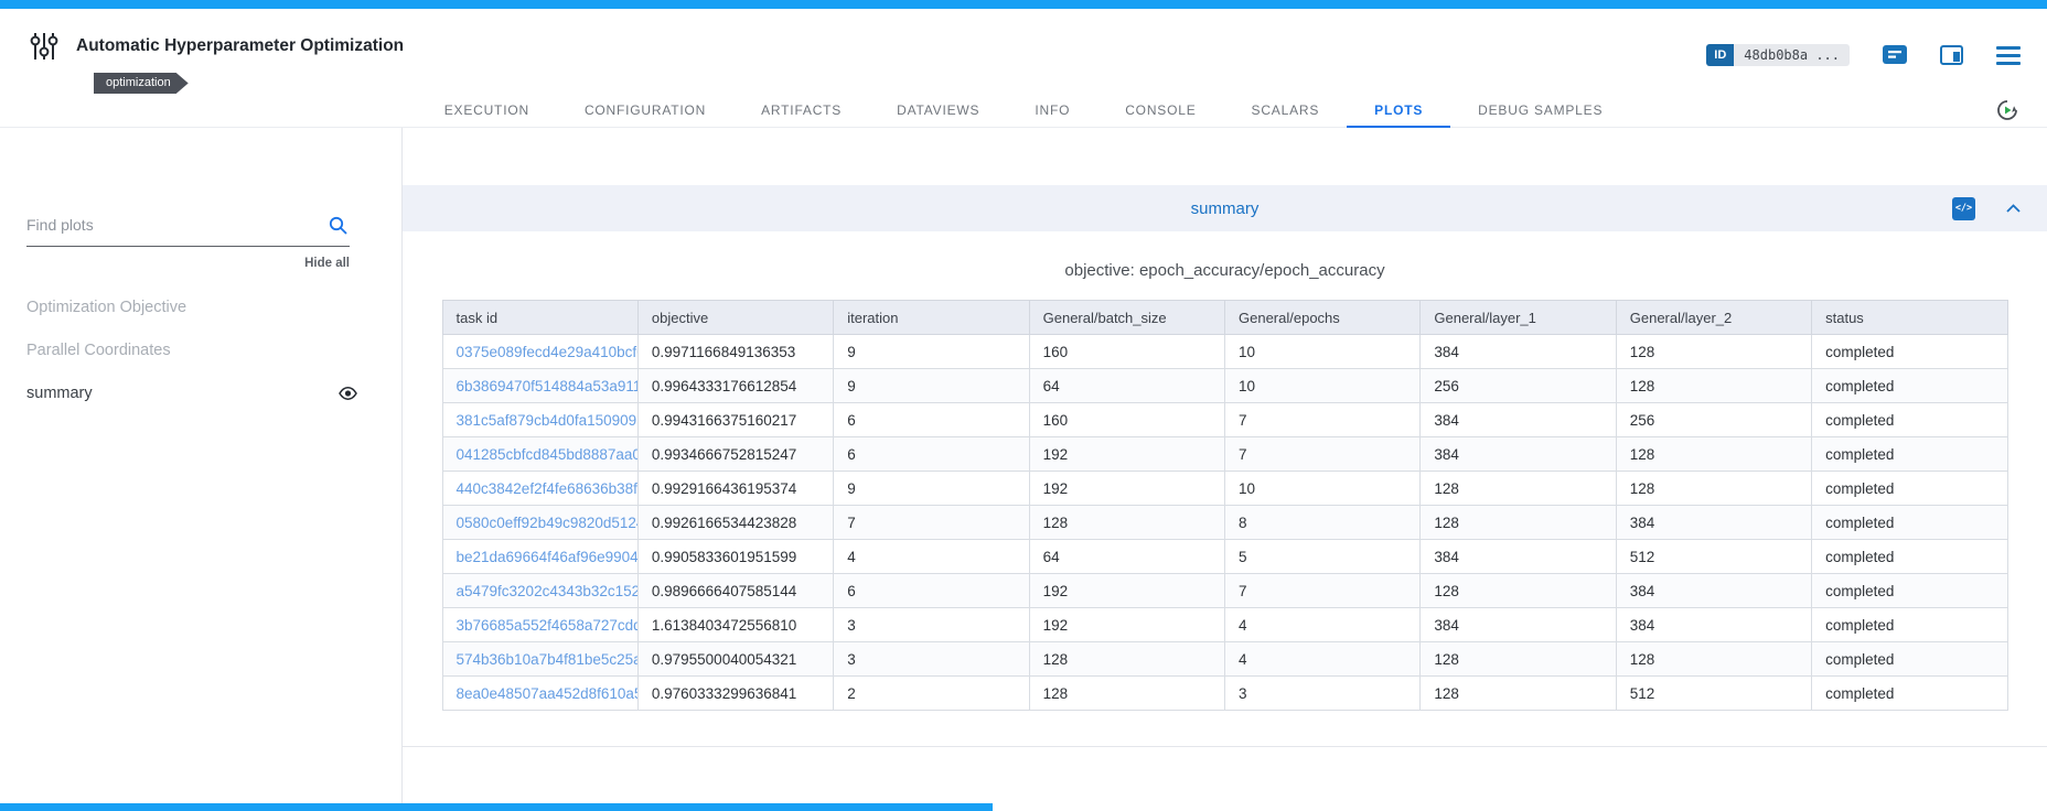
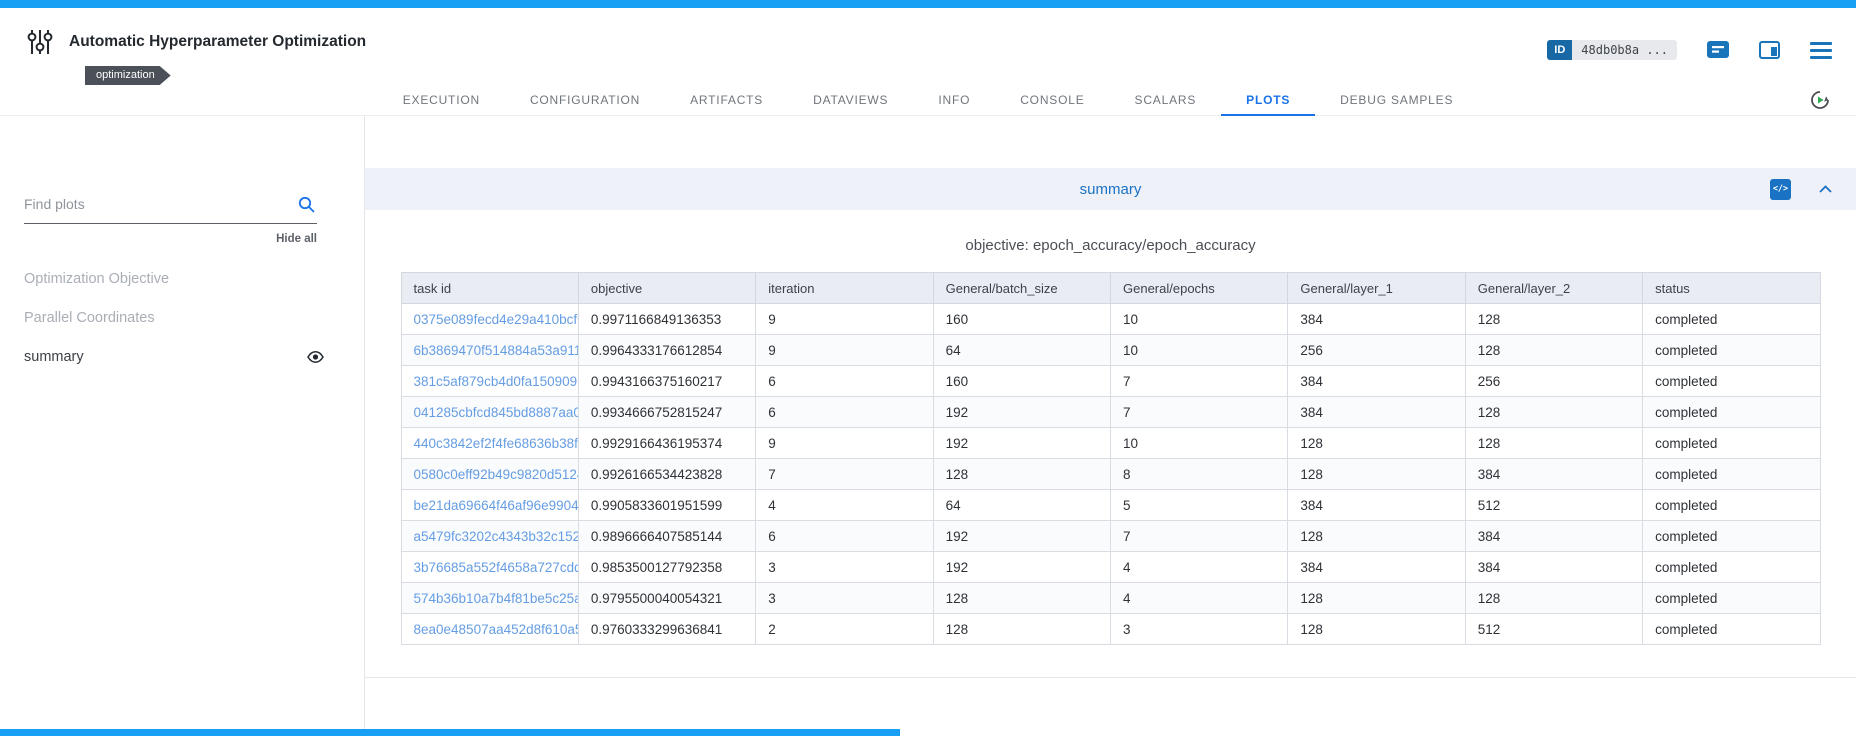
  Automatic Hyperparameter Optimization
  optimization
  ID
  48db0b8a ...
  EXECUTION
  CONFIGURATION
  ARTIFACTS
  DATAVIEWS
  INFO
  CONSOLE
  SCALARS
  PLOTS
  DEBUG SAMPLES
  Find plots
  Hide all
  Optimization Objective
  Parallel Coordinates
  summary
  summary
  </>
  objective: epoch_accuracy/epoch_accuracy
  task id	objective	iteration	General/batch_size	General/epochs	General/layer_1	General/layer_2	status
  0375e089fecd4e29a410bcf	0.9971166849136353	9	160	10	384	128	completed
  6b3869470f514884a53a911	0.9964333176612854	9	64	10	256	128	completed
  381c5af879cb4d0fa150909	0.9943166375160217	6	160	7	384	256	completed
  041285cbfcd845bd8887aa0	0.9934666752815247	6	192	7	384	128	completed
  440c3842ef2f4fe68636b38f	0.9929166436195374	9	192	10	128	128	completed
  0580c0eff92b49c9820d512	0.9926166534423828	7	128	8	128	384	completed
  be21da69664f46af96e9904	0.9905833601951599	4	64	5	384	512	completed
  a5479fc3202c4343b32c152	0.9896666407585144	6	192	7	128	384	completed
- 3b76685a552f4658a727cd	1.6138403472556810	3	192	4	384	384	completed
+ 3b76685a552f4658a727cd	0.9853500127792358	3	192	4	384	384	completed
  574b36b10a7b4f81be5c25	0.9795500040054321	3	128	4	128	128	completed
  8ea0e48507aa452d8f610a	0.9760333299636841	2	128	3	128	512	completed
